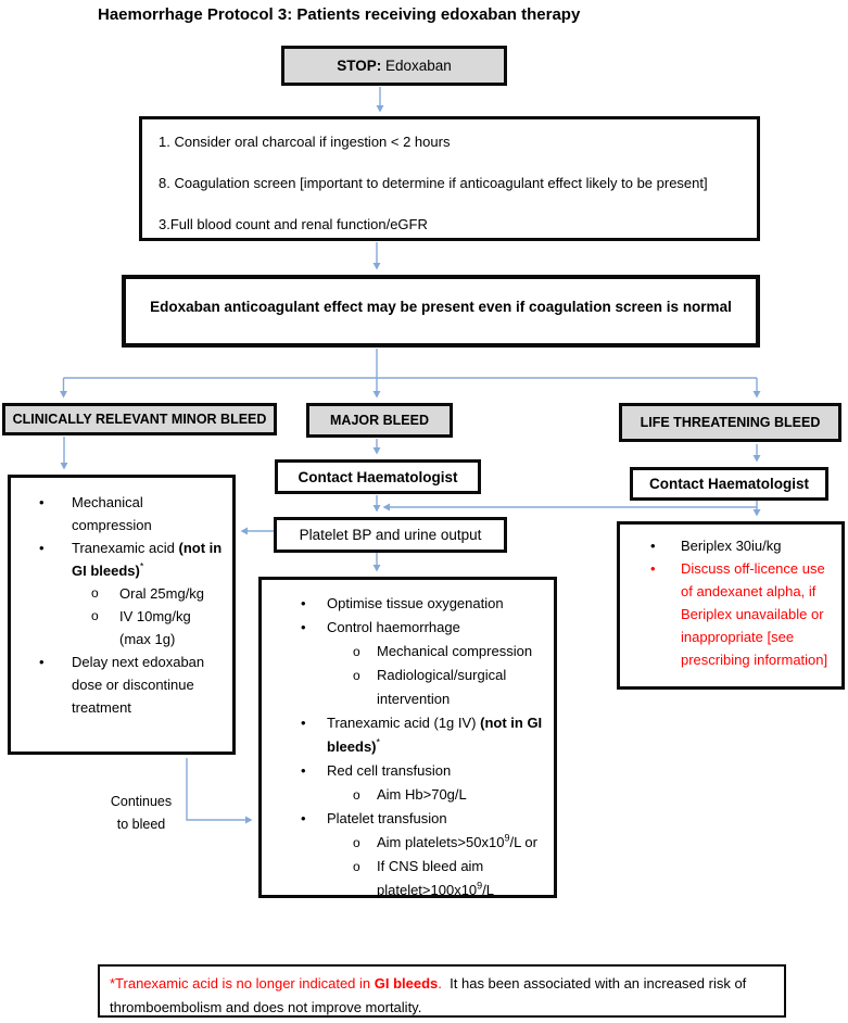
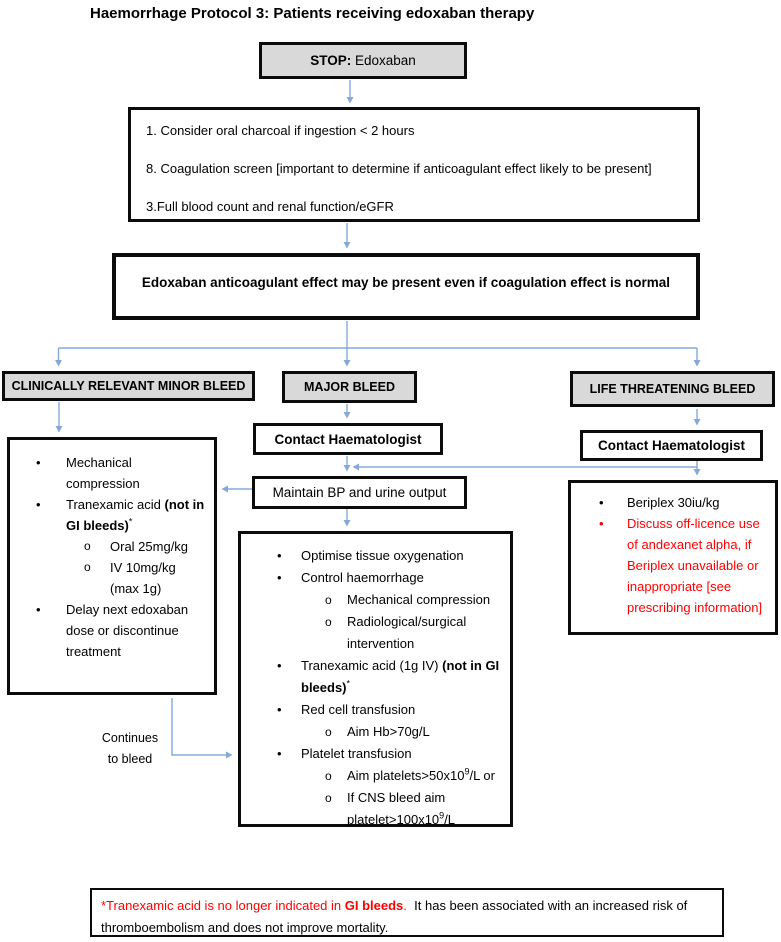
  Haemorrhage Protocol 3: Patients receiving edoxaban therapy
  STOP: Edoxaban
  1. Consider oral charcoal if ingestion < 2 hours
  8. Coagulation screen [important to determine if anticoagulant effect likely to be present]
  3.Full blood count and renal function/eGFR
- Edoxaban anticoagulant effect may be present even if coagulation screen is normal
+ Edoxaban anticoagulant effect may be present even if coagulation effect is normal
  CLINICALLY RELEVANT MINOR BLEED
  MAJOR BLEED
  LIFE THREATENING BLEED
  Contact Haematologist
  Contact Haematologist
- Platelet BP and urine output
+ Maintain BP and urine output
  •
  Mechanical compression
  •
  Tranexamic acid (not in GI bleeds)*
  o
  Oral 25mg/kg
  o
  IV 10mg/kg (max 1g)
  •
  Delay next edoxaban dose or discontinue treatment
  Continues
  to bleed
  •
  Optimise tissue oxygenation
  •
  Control haemorrhage
  o
  Mechanical compression
  o
  Radiological/surgical intervention
  •
  Tranexamic acid (1g IV) (not in GI bleeds)*
  •
  Red cell transfusion
  o
  Aim Hb>70g/L
  •
  Platelet transfusion
  o
  Aim platelets>50x109/L or
  o
  If CNS bleed aim platelet>100x109/L
  •
  Beriplex 30iu/kg
  •
  Discuss off-licence use of andexanet alpha, if Beriplex unavailable or inappropriate [see prescribing information]
  *Tranexamic acid is no longer indicated in GI bleeds. It has been associated with an increased risk of thromboembolism and does not improve mortality.
